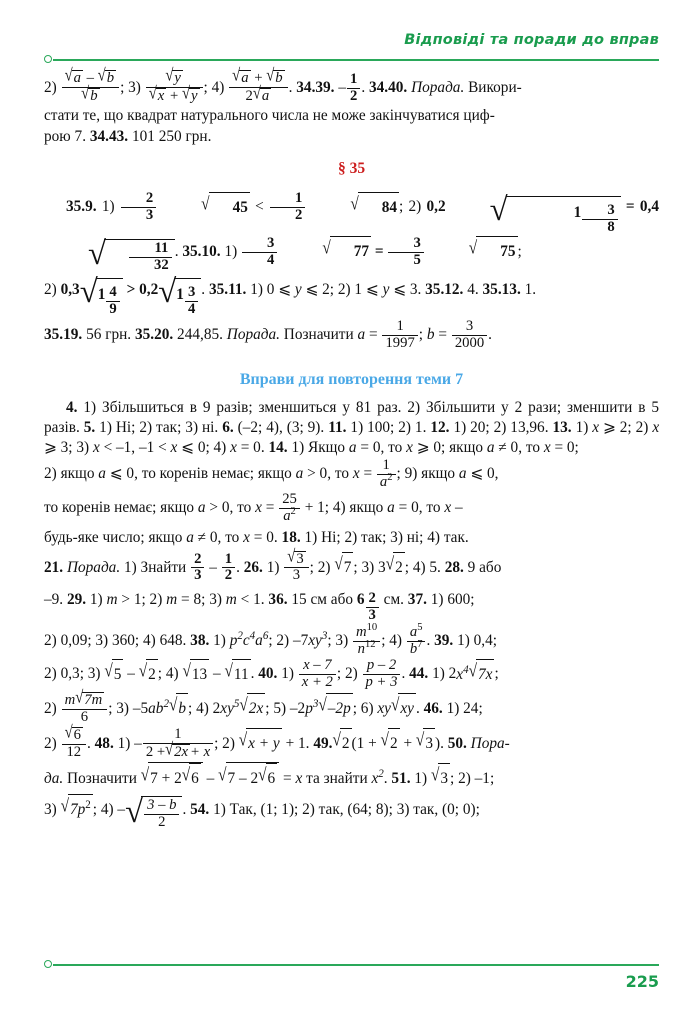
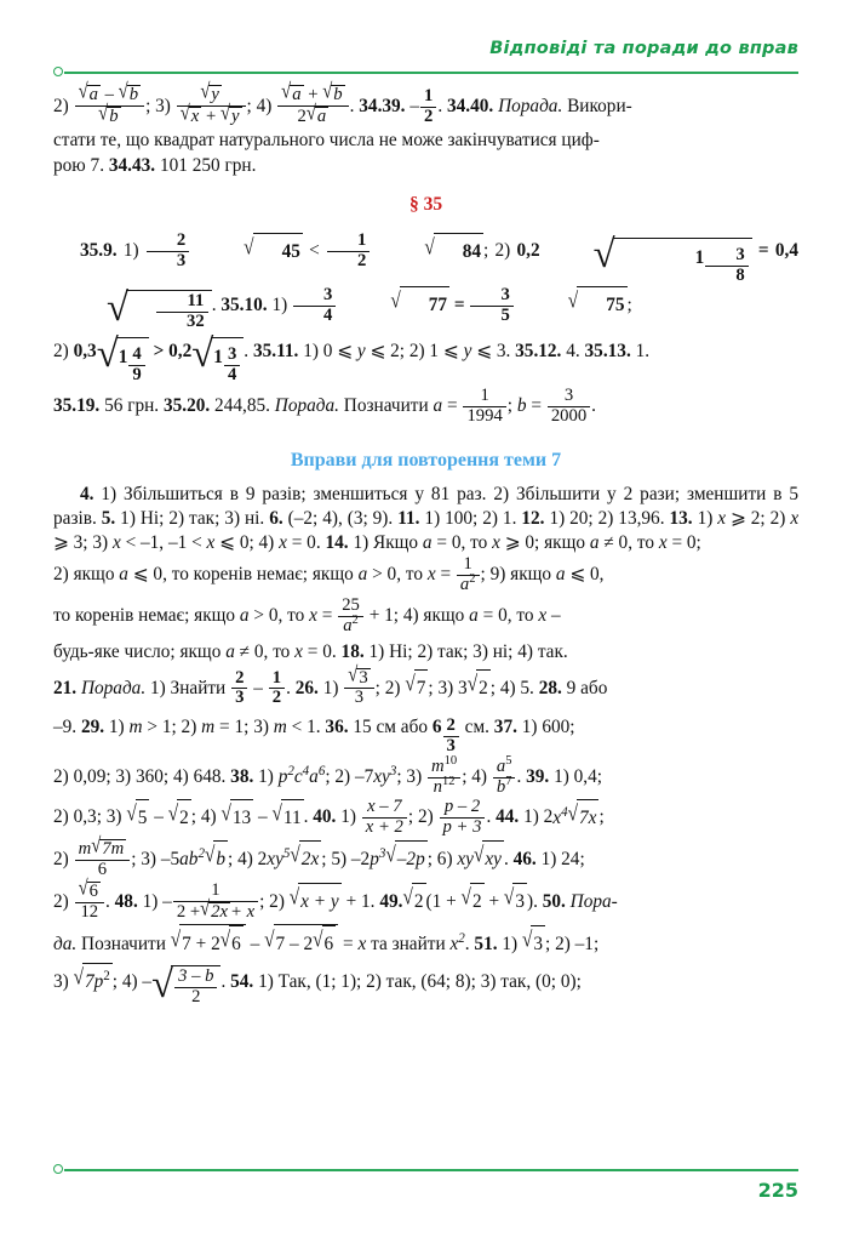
  Відповіді та поради до вправ
  2)
  √a – √b
  √b
  ; 3)
  √y
  √x + √y
  ; 4)
  √a + √b
  2√a
  . 34.39. –
  1
  2
  . 34.40. Порада. Викори-
  стати те, що квадрат натурального числа не може закінчуватися циф-
  рою 7. 34.43. 101 250 грн.
  § 35
  35.9. 1)
  2
  3
  √ 45 <
  1
  2
  √ 84; 2) 0,2 √ 1
  3
  8
  = 0,4√
  11
  32
  . 35.10. 1)
  3
  4
  √ 77 =
  3
  5
  √ 75;
  2) 0,3√1
  4
  9
  > 0,2√1
  3
  4
  . 35.11. 1) 0 ⩽ y ⩽ 2; 2) 1 ⩽ y ⩽ 3. 35.12. 4. 35.13. 1.
  35.19. 56 грн. 35.20. 244,85. Порада. Позначити a =
  1
- 1997
+ 1994
  ; b =
  3
  2000
  .
  Вправи для повторення теми 7
  4. 1) Збільшиться в 9 разів; зменшиться у 81 раз. 2) Збільшити у 2 рази; зменшити в 5 разів. 5. 1) Ні; 2) так; 3) ні. 6. (–2; 4), (3; 9). 11. 1) 100; 2) 1. 12. 1) 20; 2) 13,96. 13. 1) x ⩾ 2; 2) x ⩾ 3; 3) x < –1, –1 < x ⩽ 0; 4) x = 0. 14. 1) Якщо a = 0, то x ⩾ 0; якщо a ≠ 0, то x = 0;
  2) якщо a ⩽ 0, то коренів немає; якщо a > 0, то x =
  1
  a2
  ; 9) якщо a ⩽ 0,
  то коренів немає; якщо a > 0, то x =
  25
  a2
  + 1; 4) якщо a = 0, то x –
  будь-яке число; якщо a ≠ 0, то x = 0. 18. 1) Ні; 2) так; 3) ні; 4) так.
  21. Порада. 1) Знайти
  2
  3
  –
  1
  2
  . 26. 1)
  √3
  3
  ; 2) √7; 3) 3√2; 4) 5. 28. 9 або
- –9. 29. 1) m > 1; 2) m = 8; 3) m < 1. 36. 15 см або 6
+ –9. 29. 1) m > 1; 2) m = 1; 3) m < 1. 36. 15 см або 6
  2
  3
  см. 37. 1) 600;
  2) 0,09; 3) 360; 4) 648. 38. 1) p2c4a6; 2) –7xy3; 3)
  m10
  n12
  ; 4)
  a5
  b7
  . 39. 1) 0,4;
  2) 0,3; 3) √5 – √2; 4) √13 – √11. 40. 1)
  x – 7
  x + 2
  ; 2)
  p – 2
  p + 3
  . 44. 1) 2x4√7x;
  2)
  m√7m
  6
  ; 3) –5ab2√b; 4) 2xy5√2x; 5) –2p3√–2p; 6) xy√xy. 46. 1) 24;
  2)
  √6
  12
  . 48. 1) –
  1
  2 +√2x + x
  ; 2) √x + y + 1. 49.√2(1 + √2 + √3). 50. Пора-
  да. Позначити √7 + 2√6 – √7 – 2√6 = x та знайти x2. 51. 1) √3; 2) –1;
  3) √7p2 ; 4) –√
  3 – b
  2
  . 54. 1) Так, (1; 1); 2) так, (64; 8); 3) так, (0; 0);
  225
